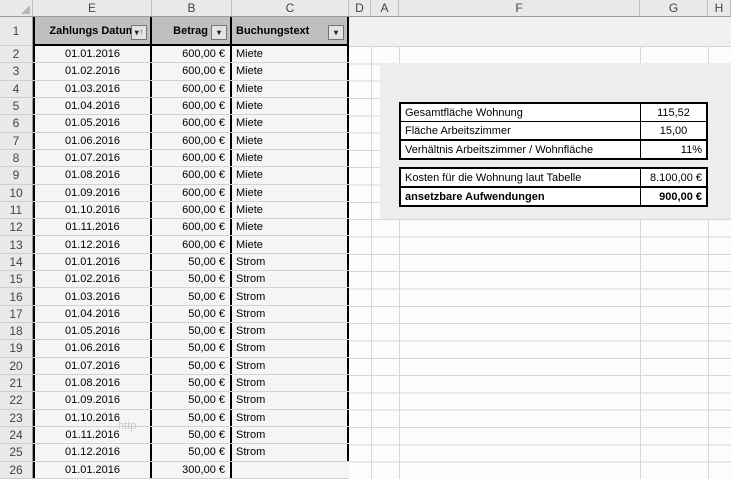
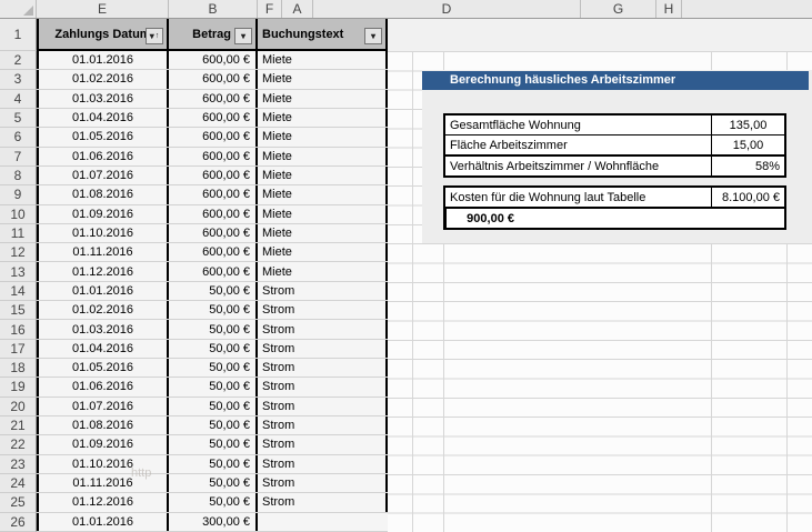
  E
  B
- C
- D
+ F
  A
- F
+ D
  G
  H
  1
  2
  3
  4
  5
  6
  7
  8
  9
  10
  11
  12
  13
  14
  15
  16
  17
  18
  19
  20
  21
  22
  23
  24
  25
  26
  Zahlungs Datu
  ▾
  Betrag
  ▾
  Buchungstext
  ▾
  01.01.2016
  600,00 €
  Miete
  01.02.2016
  600,00 €
  Miete
  01.03.2016
  600,00 €
  Miete
  01.04.2016
  600,00 €
  Miete
  01.05.2016
  600,00 €
  Miete
  01.06.2016
  600,00 €
  Miete
  01.07.2016
  600,00 €
  Miete
  01.08.2016
  600,00 €
  Miete
  01.09.2016
  600,00 €
  Miete
  01.10.2016
  600,00 €
  Miete
  01.11.2016
  600,00 €
  Miete
  01.12.2016
  600,00 €
  Miete
  01.01.2016
  50,00 €
  Strom
  01.02.2016
  50,00 €
  Strom
  01.03.2016
  50,00 €
  Strom
  01.04.2016
  50,00 €
  Strom
  01.05.2016
  50,00 €
  Strom
  01.06.2016
  50,00 €
  Strom
  01.07.2016
  50,00 €
  Strom
  01.08.2016
  50,00 €
  Strom
  01.09.2016
  50,00 €
  Strom
  01.10.2016
  50,00 €
  Strom
  01.11.2016
  50,00 €
  Strom
  01.12.2016
  50,00 €
  Strom
  01.01.2016
  300,00 €
+ Berechnung häusliches Arbeitszimmer
  Gesamtfläche Wohnung
- 115,52
+ 135,00
  Fläche Arbeitszimmer
  15,00
  Verhältnis Arbeitszimmer / Wohnfläche
- 11%
+ 58%
  Kosten für die Wohnung laut Tabelle
  8.100,00 €
- ansetzbare Aufwendungen
  900,00 €
  http
